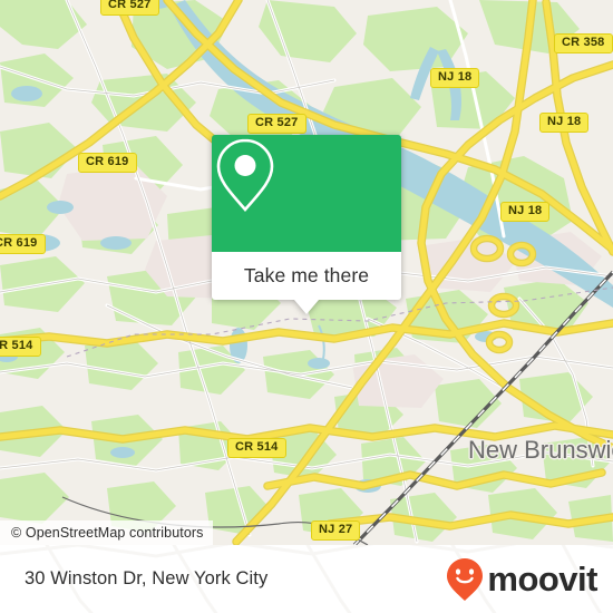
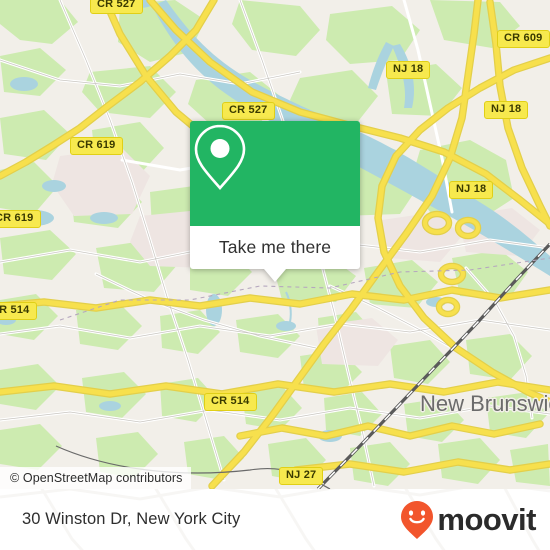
  CR 527
- CR 358
+ CR 609
  NJ 18
  NJ 18
  CR 527
  CR 619
  NJ 18
  R 619
  R 514
  CR 514
  NJ 27
  New Brunswi
  © OpenStreetMap contributors
  Take me there
  30 Winston Dr, New York City
  moovit
